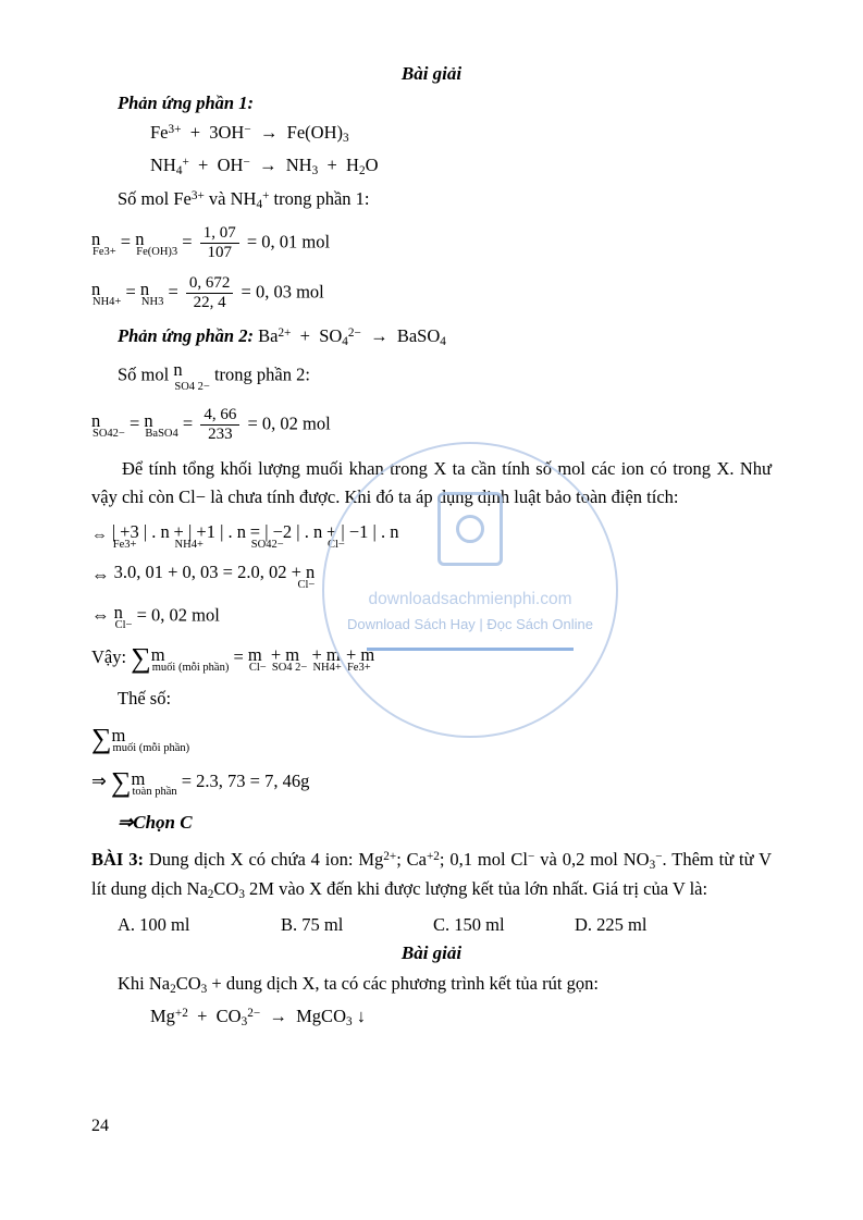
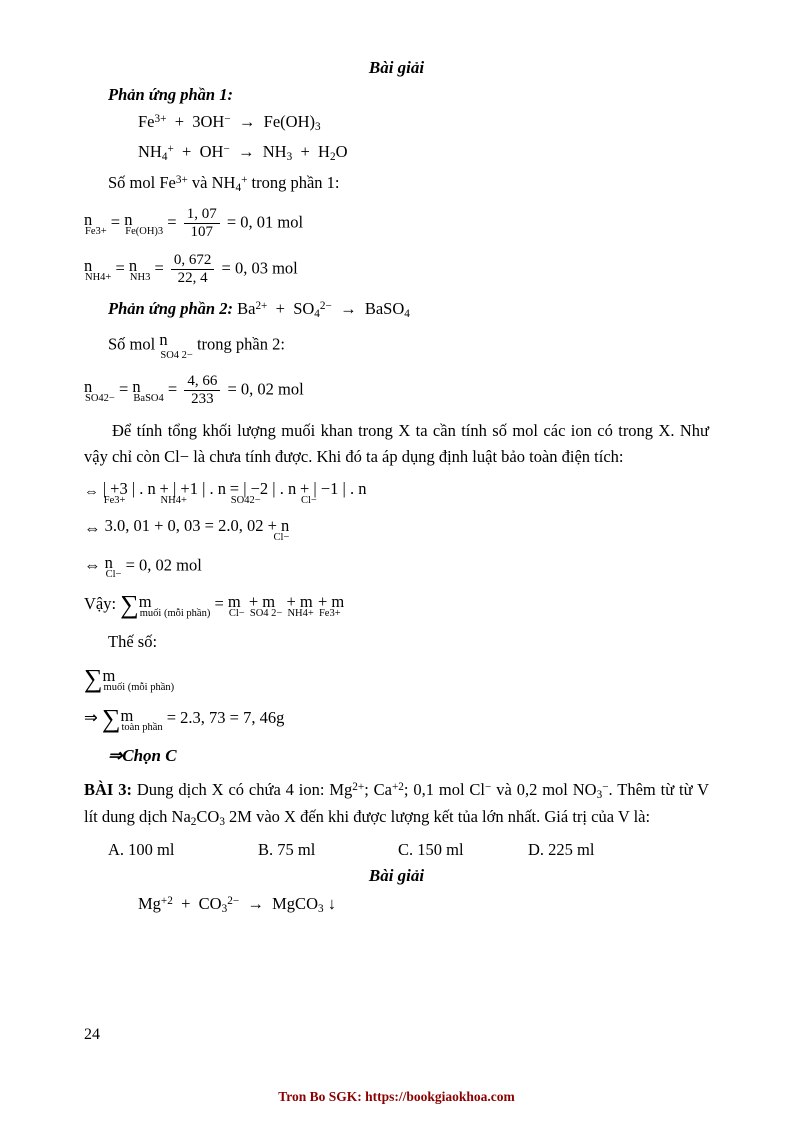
  Bài giải
  Phản ứng phần 1:
  Fe3+ + 3OH− → Fe(OH)3
  NH4+ + OH− → NH3 + H2O
  Số mol Fe3+ và NH4+ trong phần 1:
  n
  Fe3+
  = n
  Fe(OH)3
  =
  1, 07
  107
  = 0, 01 mol
  n
  NH4+
  = n
  NH3
  =
  0, 672
  22, 4
  = 0, 03 mol
  Phản ứng phần 2: Ba2+ + SO42− → BaSO4
  Số mol n
  SO4 2−
  trong phần 2:
  n
  SO42−
  = n
  BaSO4
  =
  4, 66
  233
  = 0, 02 mol
  Để tính tổng khối lượng muối khan trong X ta cần tính số mol các ion có trong X. Như vậy chỉ còn Cl− là chưa tính được. Khi đó ta áp dụng định luật bảo toàn điện tích:
  ⇔ | +3 | . n
  Fe3+
  + | +1 | . n
  NH4+
  = | −2 | . n
  SO42−
  + | −1 | . n
  Cl−
  ⇔ 3.0, 01 + 0, 03 = 2.0, 02 + n
  Cl−
  ⇔ n
  Cl−
  = 0, 02 mol
  Vậy: ∑m
  muối (mỗi phần)
  = m
  Cl−
  + m
  SO4 2−
  + m
  NH4+
  + m
  Fe3+
  Thế số:
  ∑m
  muối (mỗi phần)
  ⇒ ∑m
  toàn phần
  = 2.3, 73 = 7, 46g
  ⇒Chọn C
  BÀI 3: Dung dịch X có chứa 4 ion: Mg2+; Ca+2; 0,1 mol Cl− và 0,2 mol NO3−. Thêm từ từ V lít dung dịch Na2CO3 2M vào X đến khi được lượng kết tủa lớn nhất. Giá trị của V là:
  A. 100 ml B. 75 ml C. 150 ml D. 225 ml
  Bài giải
- Khi Na2CO3 + dung dịch X, ta có các phương trình kết tủa rút gọn:
  Mg+2 + CO32− → MgCO3 ↓
- downloadsachmienphi.com
- Download Sách Hay | Đọc Sách Online
  24
+ Tron Bo SGK: https://bookgiaokhoa.com
